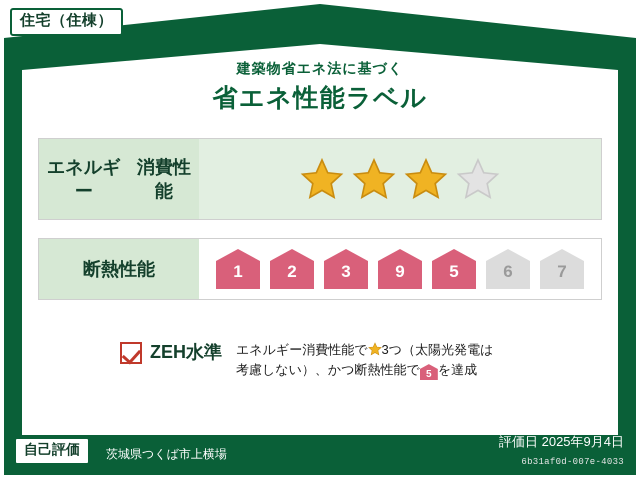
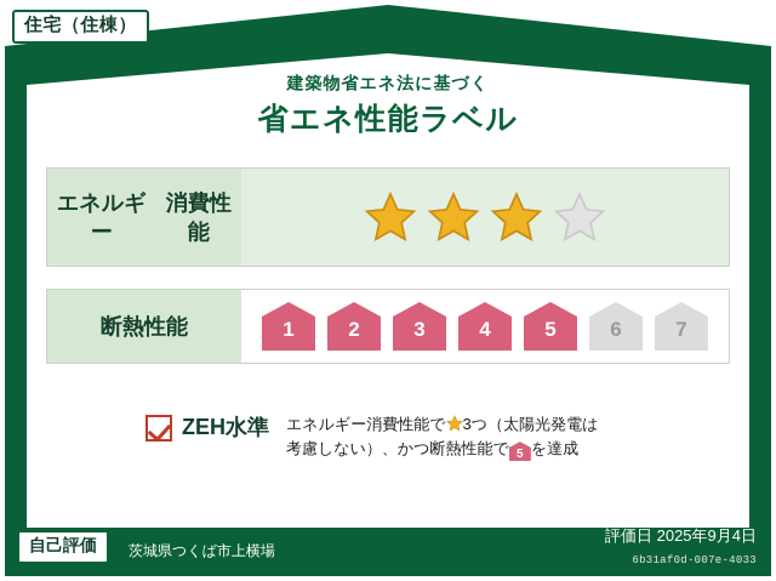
  住宅（住棟）
  再エネ設備なし
  建築物省エネ法に基づく
  省エネ性能ラベル
  エネルギー
  消費性能
  断熱性能
  1
  2
  3
- 9
+ 4
  5
  6
  7
  ZEH水準
  エネルギー消費性能で 3つ（太陽光発電は考慮しない）、かつ断熱性能で 5 を達成
  自己評価
  茨城県つくば市上横場
  評価日 2025年9月4日
  6b31af0d-007e-4033
